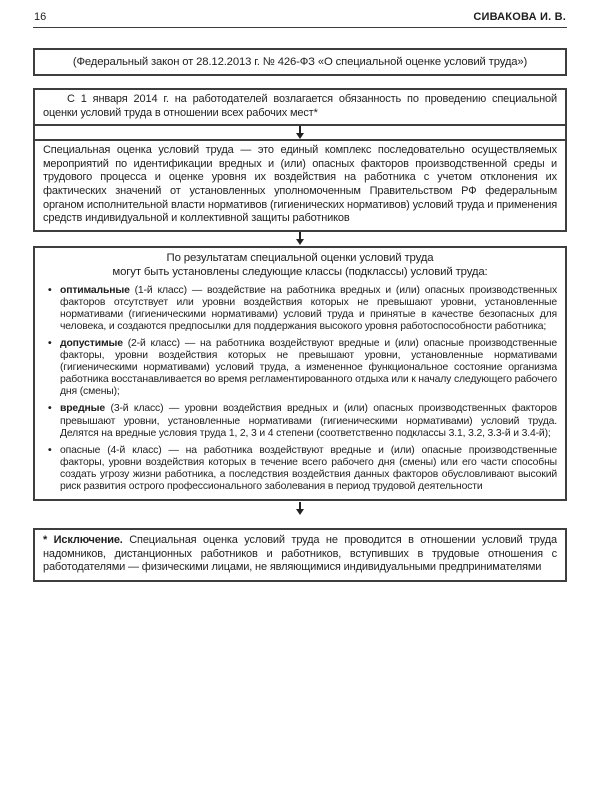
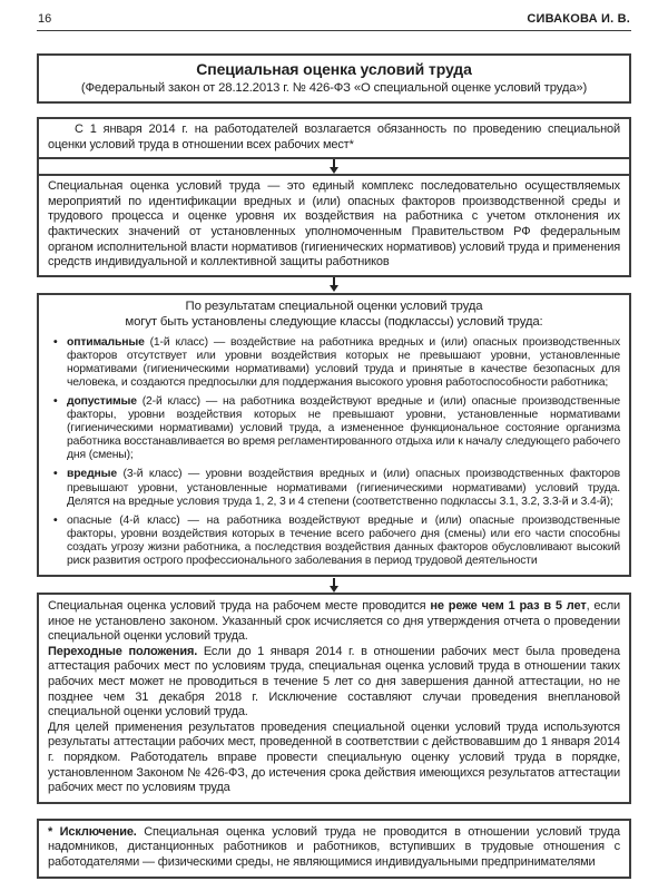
  16
  СИВАКОВА И. В.
+ Специальная оценка условий труда
  (Федеральный закон от 28.12.2013 г. № 426-ФЗ «О специальной оценке условий труда»)
  С 1 января 2014 г. на работодателей возлагается обязанность по проведению специальной оценки условий труда в отношении всех рабочих мест*
  Специальная оценка условий труда — это единый комплекс последовательно осуществляемых мероприятий по идентификации вредных и (или) опасных факторов производственной среды и трудового процесса и оценке уровня их воздействия на работника с учетом отклонения их фактических значений от установленных уполномоченным Правительством РФ федеральным органом исполнительной власти нормативов (гигиенических нормативов) условий труда и применения средств индивидуальной и коллективной защиты работников
  По результатам специальной оценки условий труда
  могут быть установлены следующие классы (подклассы) условий труда:
  оптимальные (1-й класс) — воздействие на работника вредных и (или) опасных производственных факторов отсутствует или уровни воздействия которых не превышают уровни, установленные нормативами (гигиеническими нормативами) условий труда и принятые в качестве безопасных для человека, и создаются предпосылки для поддержания высокого уровня работоспособности работника;
  допустимые (2-й класс) — на работника воздействуют вредные и (или) опасные производственные факторы, уровни воздействия которых не превышают уровни, установленные нормативами (гигиеническими нормативами) условий труда, а измененное функциональное состояние организма работника восстанавливается во время регламентированного отдыха или к началу следующего рабочего дня (смены);
  вредные (3-й класс) — уровни воздействия вредных и (или) опасных производственных факторов превышают уровни, установленные нормативами (гигиеническими нормативами) условий труда. Делятся на вредные условия труда 1, 2, 3 и 4 степени (соответственно подклассы 3.1, 3.2, 3.3-й и 3.4-й);
  опасные (4-й класс) — на работника воздействуют вредные и (или) опасные производственные факторы, уровни воздействия которых в течение всего рабочего дня (смены) или его части способны создать угрозу жизни работника, а последствия воздействия данных факторов обусловливают высокий риск развития острого профессионального заболевания в период трудовой деятельности
+ Специальная оценка условий труда на рабочем месте проводится не реже чем 1 раз в 5 лет, если иное не установлено законом. Указанный срок исчисляется со дня утверждения отчета о проведении специальной оценки условий труда.
+ Переходные положения. Если до 1 января 2014 г. в отношении рабочих мест была проведена аттестация рабочих мест по условиям труда, специальная оценка условий труда в отношении таких рабочих мест может не проводиться в течение 5 лет со дня завершения данной аттестации, но не позднее чем 31 декабря 2018 г. Исключение составляют случаи проведения внеплановой специальной оценки условий труда.
+ Для целей применения результатов проведения специальной оценки условий труда используются результаты аттестации рабочих мест, проведенной в соответствии с действовавшим до 1 января 2014 г. порядком. Работодатель вправе провести специальную оценку условий труда в порядке, установленном Законом № 426-ФЗ, до истечения срока действия имеющихся результатов аттестации рабочих мест по условиям труда
- * Исключение. Специальная оценка условий труда не проводится в отношении условий труда надомников, дистанционных работников и работников, вступивших в трудовые отношения с работодателями — физическими лицами, не являющимися индивидуальными предпринимателями
+ * Исключение. Специальная оценка условий труда не проводится в отношении условий труда надомников, дистанционных работников и работников, вступивших в трудовые отношения с работодателями — физическими среды, не являющимися индивидуальными предпринимателями
